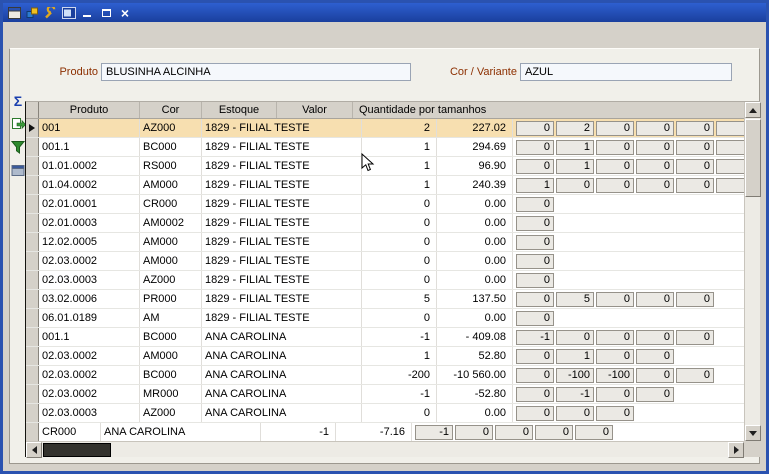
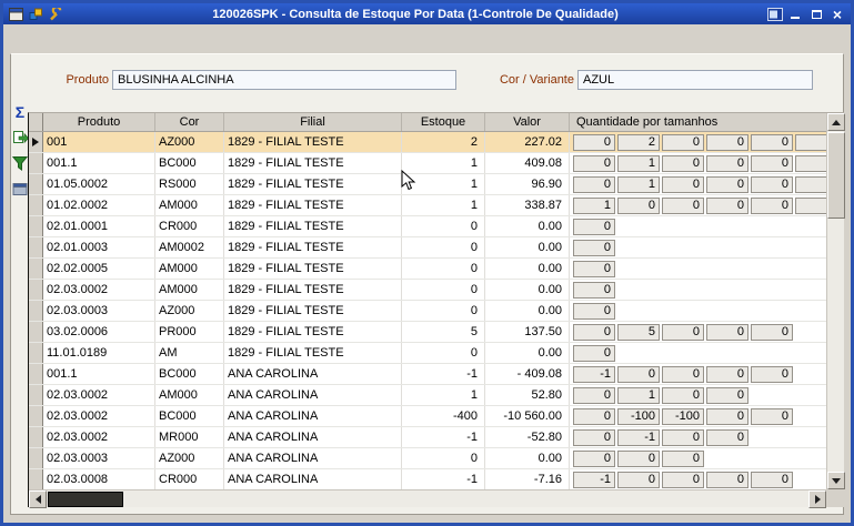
+ 120026SPK - Consulta de Estoque Por Data (1-Controle De Qualidade)
  ×
  Produto
  BLUSINHA ALCINHA
  Cor / Variante
  AZUL
  Σ
  Produto
  Cor
+ Filial
  Estoque
  Valor
  Quantidade por tamanhos
  001
  AZ000
  1829 - FILIAL TESTE
  2
  227.02
  0
  2
  0
  0
  0
  001.1
  BC000
  1829 - FILIAL TESTE
  1
- 294.69
+ 409.08
  0
  1
  0
  0
  0
- 01.01.0002
+ 01.05.0002
  RS000
  1829 - FILIAL TESTE
  1
  96.90
  0
  1
  0
  0
  0
- 01.04.0002
+ 01.02.0002
  AM000
  1829 - FILIAL TESTE
  1
- 240.39
+ 338.87
  1
  0
  0
  0
  0
  02.01.0001
  CR000
  1829 - FILIAL TESTE
  0
  0.00
  0
  02.01.0003
  AM0002
  1829 - FILIAL TESTE
  0
  0.00
  0
- 12.02.0005
+ 02.02.0005
  AM000
  1829 - FILIAL TESTE
  0
  0.00
  0
  02.03.0002
  AM000
  1829 - FILIAL TESTE
  0
  0.00
  0
  02.03.0003
  AZ000
  1829 - FILIAL TESTE
  0
  0.00
  0
  03.02.0006
  PR000
  1829 - FILIAL TESTE
  5
  137.50
  0
  5
  0
  0
  0
- 06.01.0189
+ 11.01.0189
  AM
  1829 - FILIAL TESTE
  0
  0.00
  0
  001.1
  BC000
  ANA CAROLINA
  -1
  - 409.08
  -1
  0
  0
  0
  0
  02.03.0002
  AM000
  ANA CAROLINA
  1
  52.80
  0
  1
  0
  0
  02.03.0002
  BC000
  ANA CAROLINA
- -200
+ -400
  -10 560.00
  0
  -100
  -100
  0
  0
  02.03.0002
  MR000
  ANA CAROLINA
  -1
  -52.80
  0
  -1
  0
  0
  02.03.0003
  AZ000
  ANA CAROLINA
  0
  0.00
  0
  0
  0
+ 02.03.0008
  CR000
  ANA CAROLINA
  -1
  -7.16
  -1
  0
  0
  0
  0
